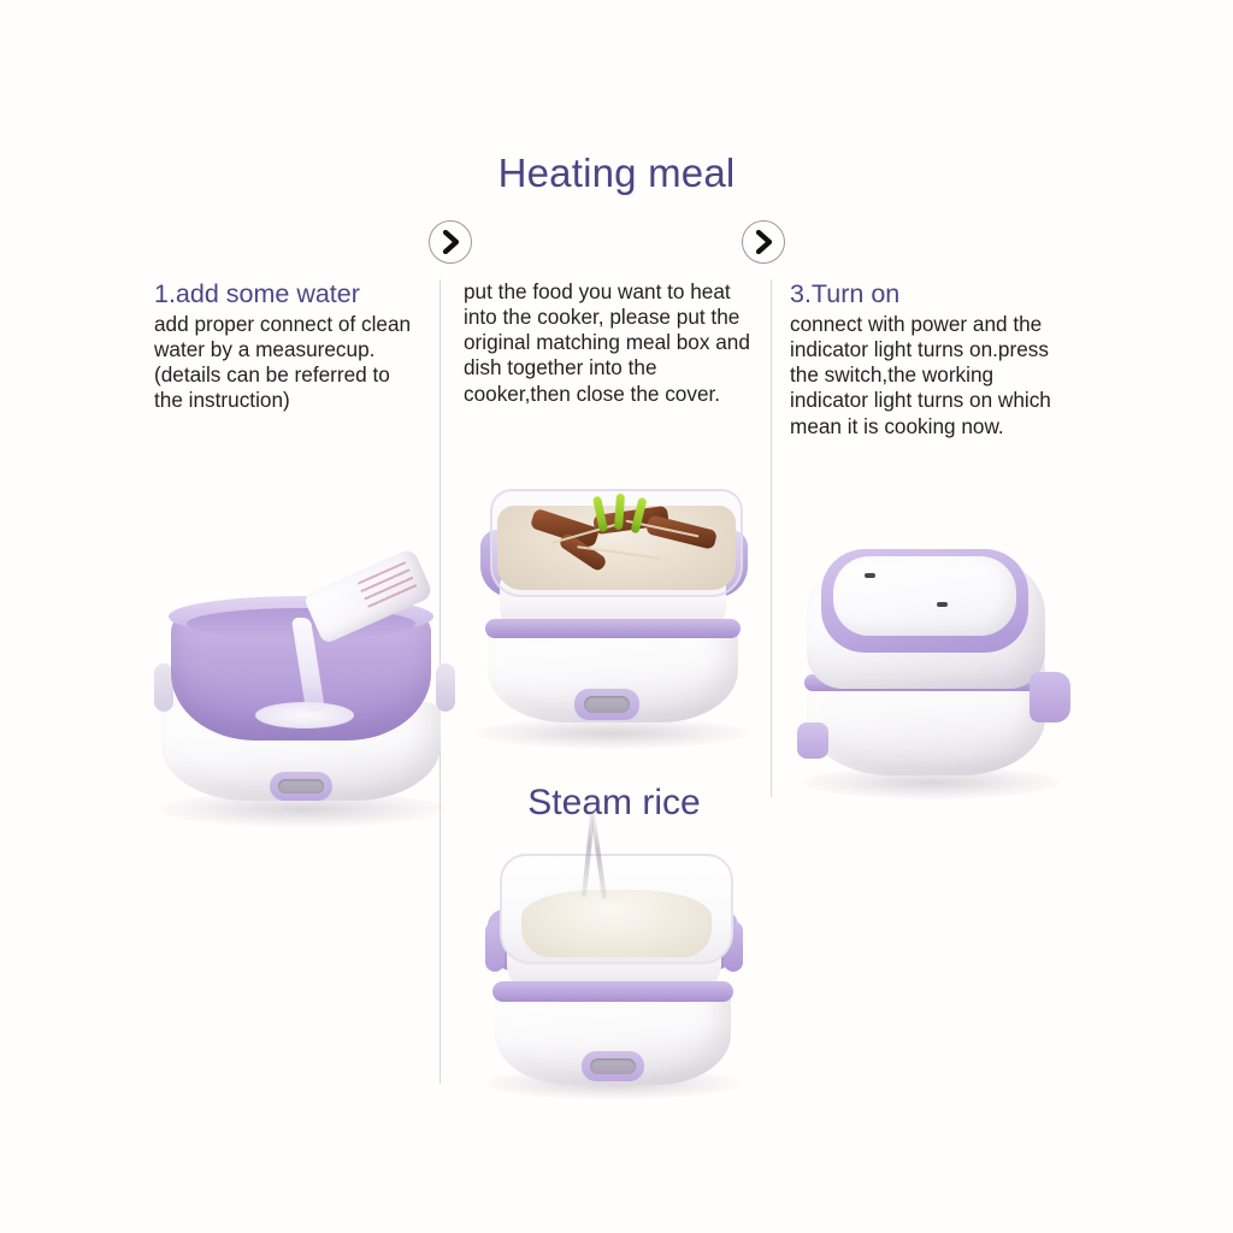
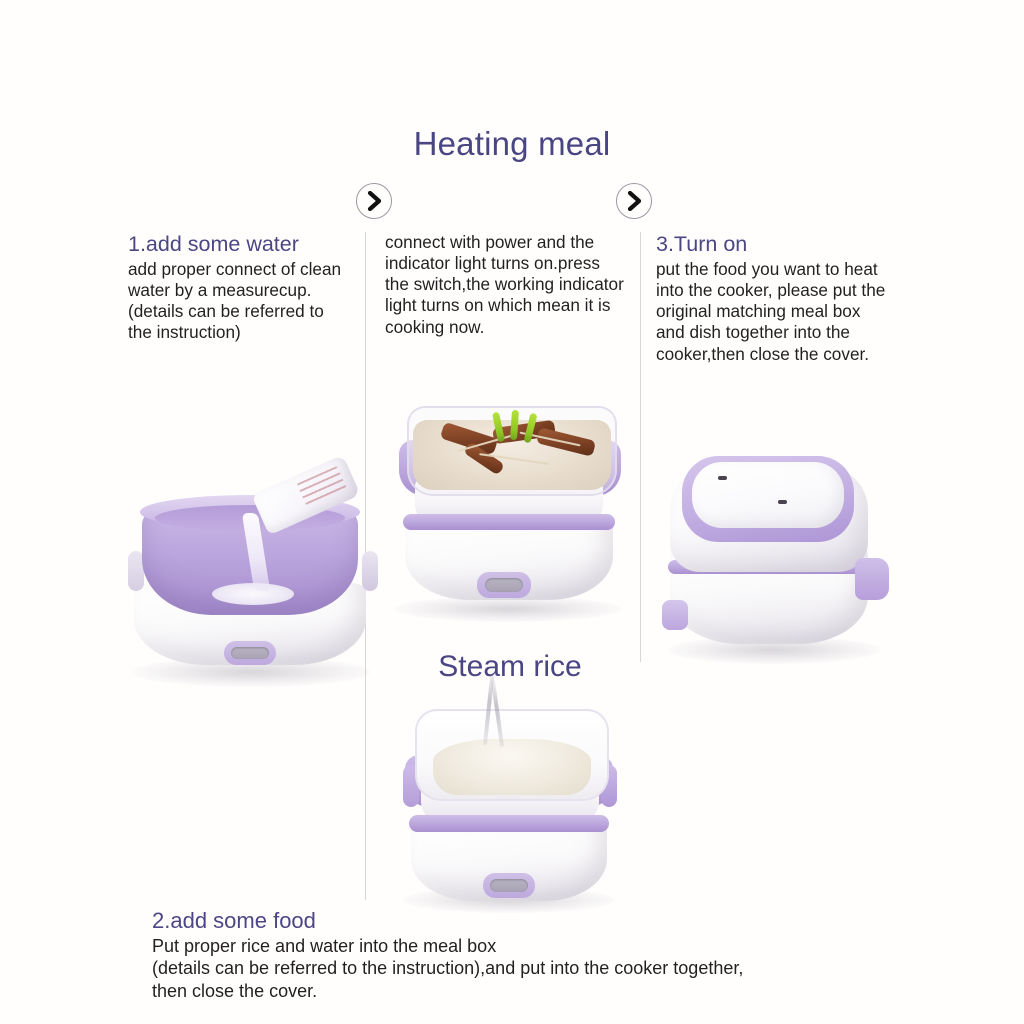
  Heating meal
  1.add some water
  add proper connect of clean water by a measurecup.(details can be referred to the instruction)
- put the food you want to heat into the cooker, please put the original matching meal box and dish together into the cooker,then close the cover.
+ connect with power and the indicator light turns on.press the switch,the working indicator light turns on which mean it is cooking now.
  3.Turn on
- connect with power and the indicator light turns on.press the switch,the working indicator light turns on which mean it is cooking now.
+ put the food you want to heat into the cooker, please put the original matching meal box and dish together into the cooker,then close the cover.
  Stem rice
+ 2.add some food
+ Put proper rice and water into the meal box
+ (details can be referred to the instruction),and put into the cooker together,
+ then close the cover.
